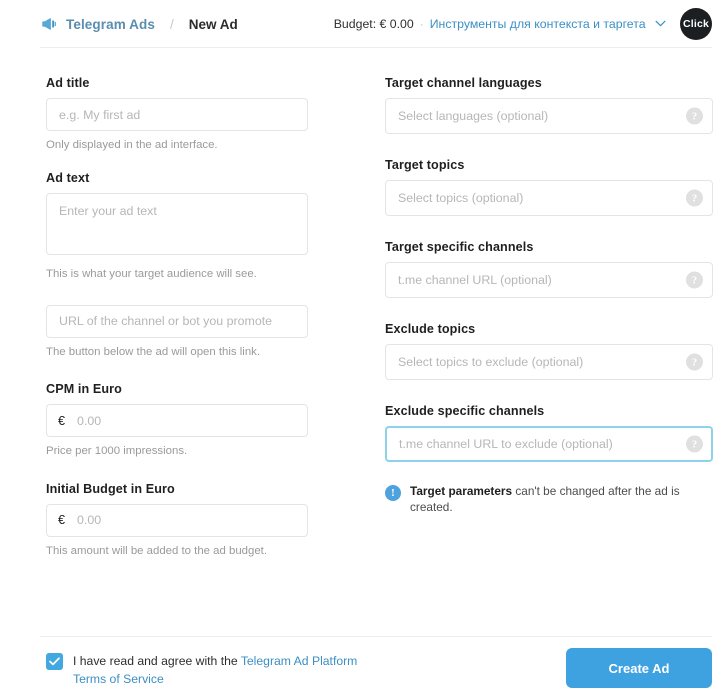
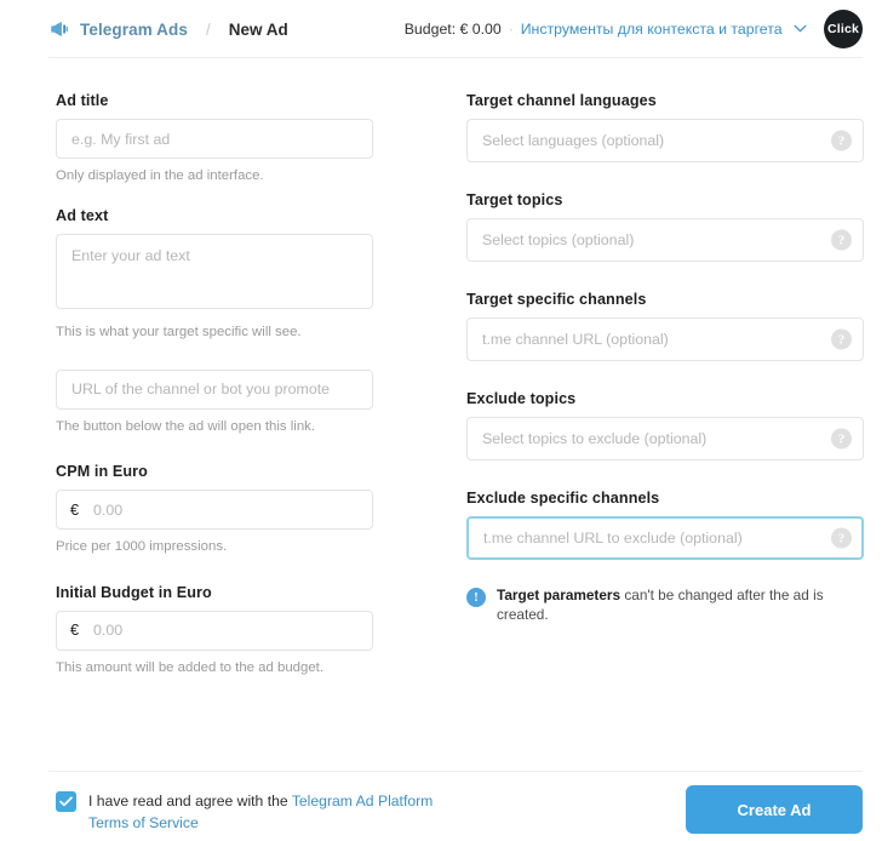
  Telegram Ads
  /
  New Ad
  Budget: € 0.00
  ·
  Инструменты для контекста и таргета
  Click
  Ad title
  e.g. My first ad
  Only displayed in the ad interface.
  Ad text
  Enter your ad text
- This is what your target audience will see.
+ This is what your target specific will see.
  URL of the channel or bot you promote
  The button below the ad will open this link.
  CPM in Euro
  €
  0.00
  Price per 1000 impressions.
  Initial Budget in Euro
  €
  0.00
  This amount will be added to the ad budget.
  Target channel languages
  Select languages (optional)
  ?
  Target topics
  Select topics (optional)
  ?
  Target specific channels
  t.me channel URL (optional)
  ?
  Exclude topics
  Select topics to exclude (optional)
  ?
  Exclude specific channels
  t.me channel URL to exclude (optional)
  ?
  !
  Target parameters can't be changed after the ad is created.
  I have read and agree with the Telegram Ad Platform Terms of Service
  Create Ad
